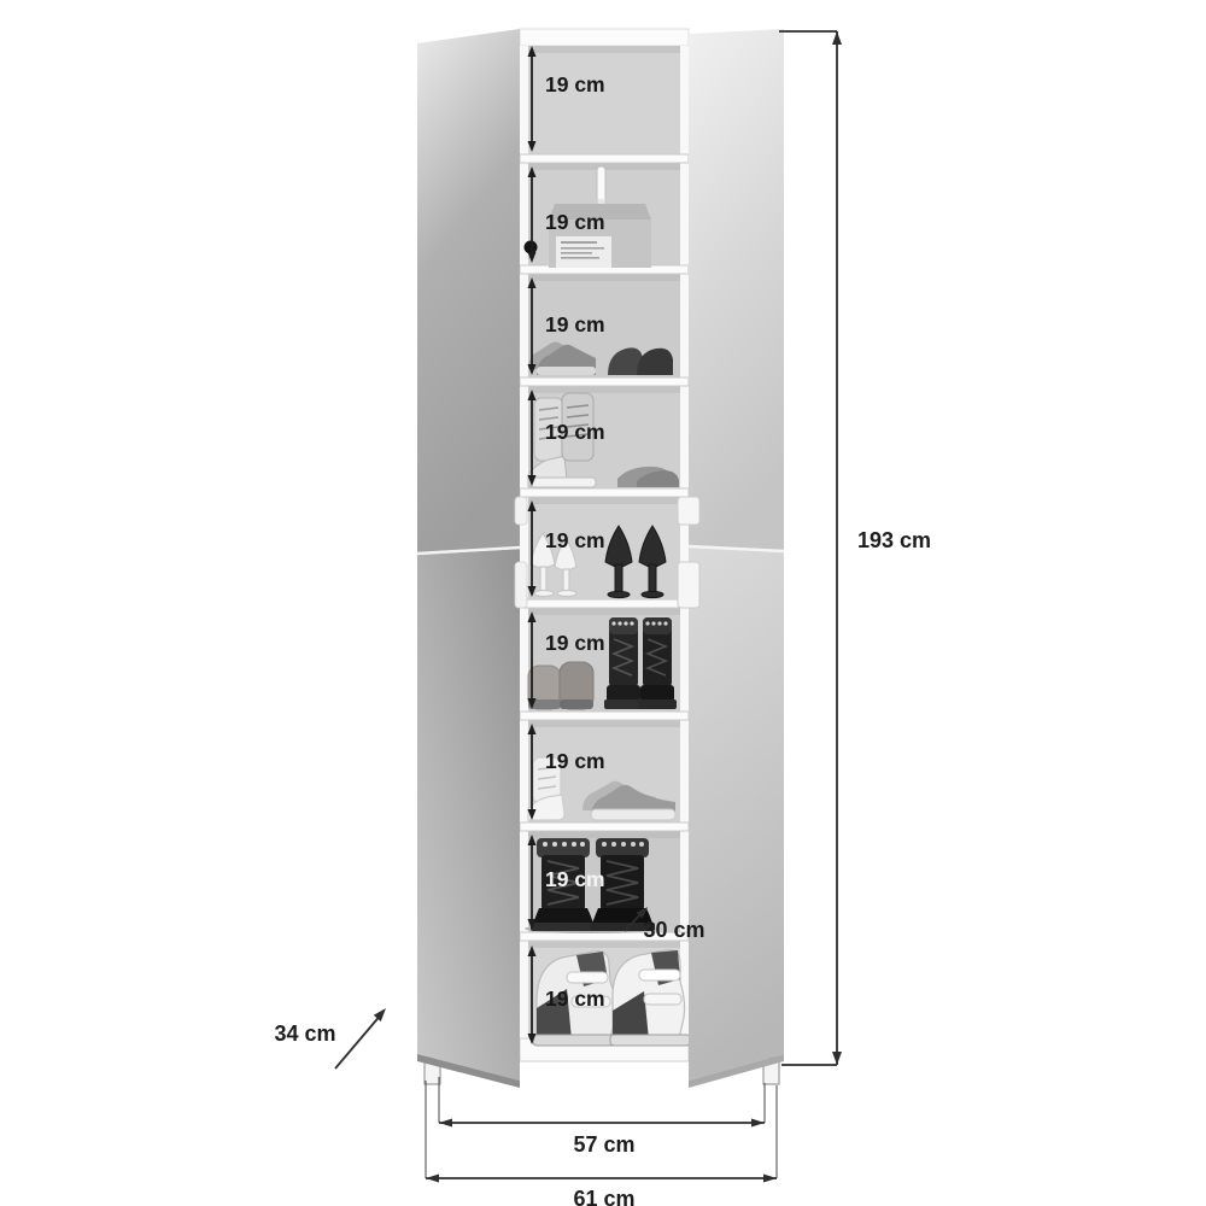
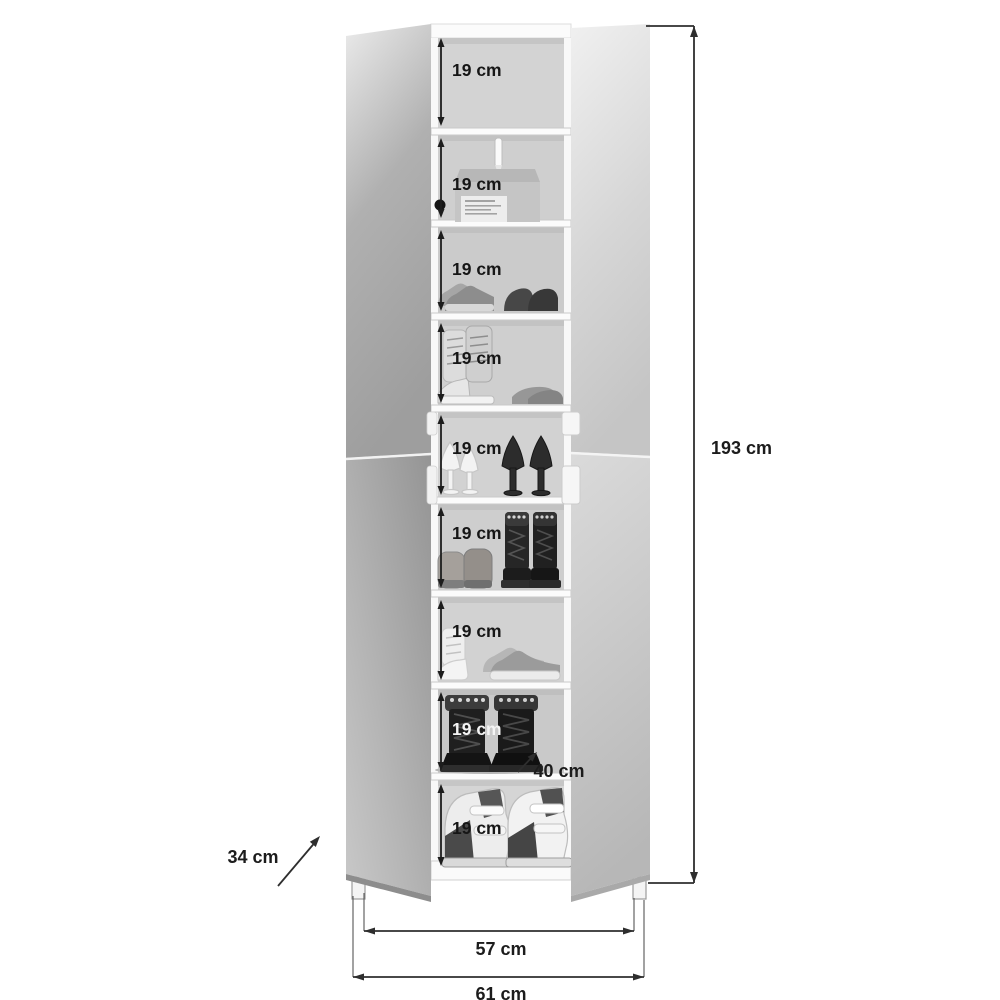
  19 cm
  19 cm
  19 cm
  19 cm
  19 cm
  19 cm
  19 cm
  19 cm
  19 cm
  193 cm
- 30 cm
+ 40 cm
  34 cm
  57 cm
  61 cm
